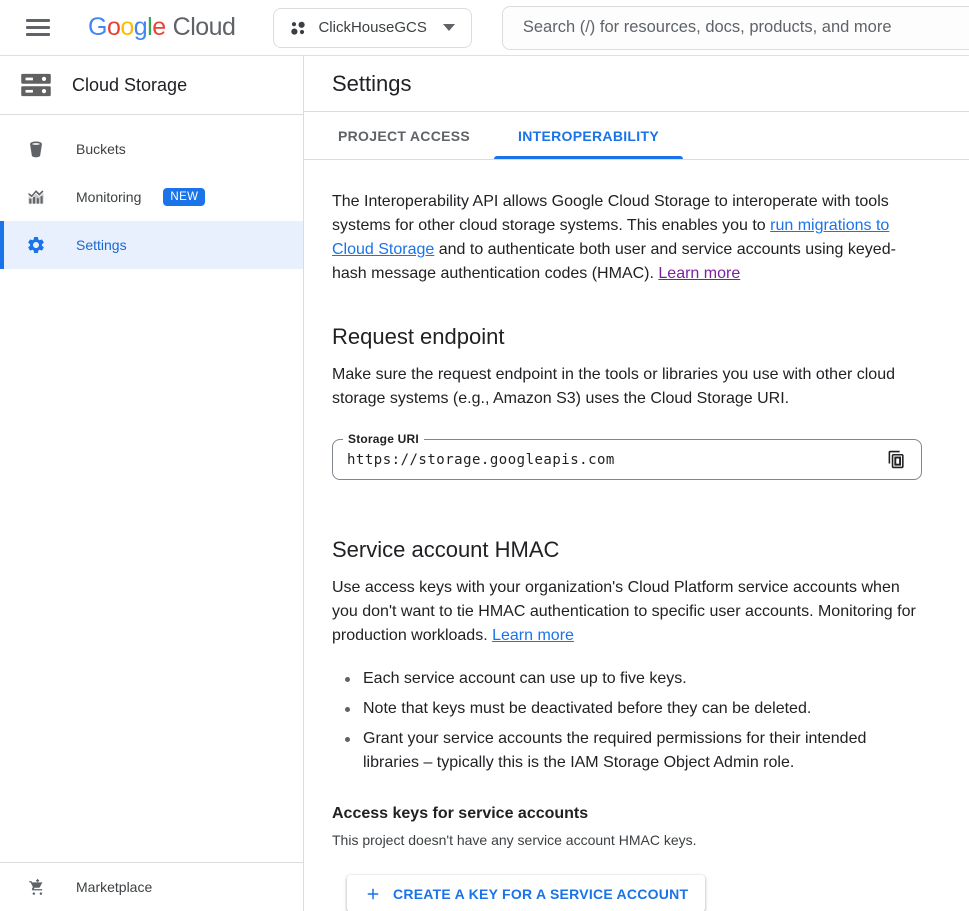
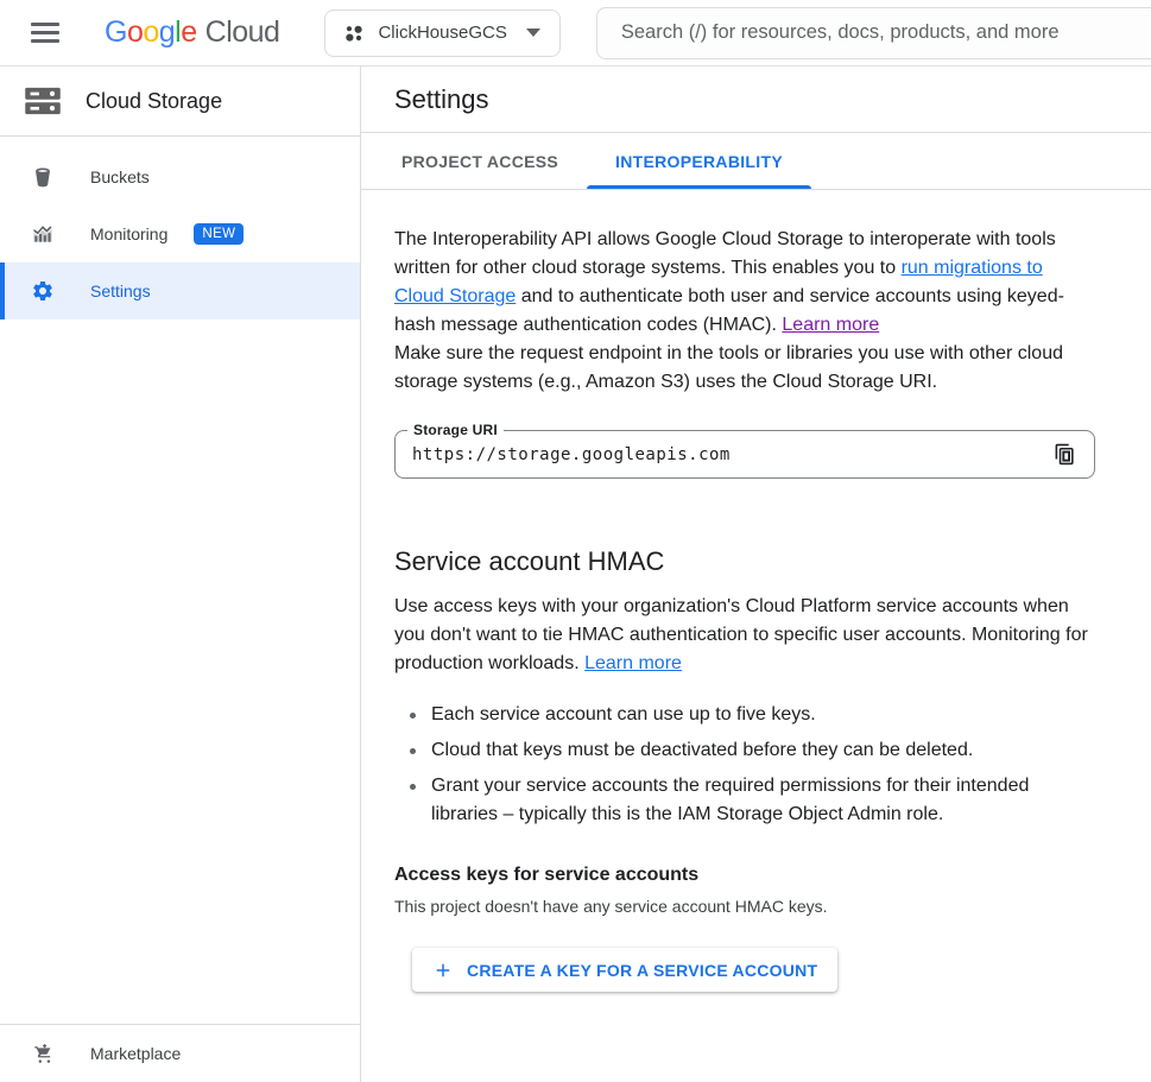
  G
  o
  o
  g
  l
  e
  Cloud
  ClickHouseGCS
  Search (/) for resources, docs, products, and more
  Cloud Storage
  Buckets
  Monitoring
  NEW
  Settings
  Marketplace
  Settings
  PROJECT ACCESS
  INTEROPERABILITY
- The Interoperability API allows Google Cloud Storage to interoperate with tools systems for other cloud storage systems. This enables you to run migrations to Cloud Storage and to authenticate both user and service accounts using keyed-hash message authentication codes (HMAC). Learn more
+ The Interoperability API allows Google Cloud Storage to interoperate with tools written for other cloud storage systems. This enables you to run migrations to Cloud Storage and to authenticate both user and service accounts using keyed-hash message authentication codes (HMAC). Learn more
- Request endpoint
  Make sure the request endpoint in the tools or libraries you use with other cloud storage systems (e.g., Amazon S3) uses the Cloud Storage URI.
  Storage URI
  https://storage.googleapis.com
  Service account HMAC
  Use access keys with your organization's Cloud Platform service accounts when you don't want to tie HMAC authentication to specific user accounts. Monitoring for production workloads. Learn more
  Each service account can use up to five keys.
- Note that keys must be deactivated before they can be deleted.
+ Cloud that keys must be deactivated before they can be deleted.
  Grant your service accounts the required permissions for their intended libraries – typically this is the IAM Storage Object Admin role.
  Access keys for service accounts
  This project doesn't have any service account HMAC keys.
  CREATE A KEY FOR A SERVICE ACCOUNT
